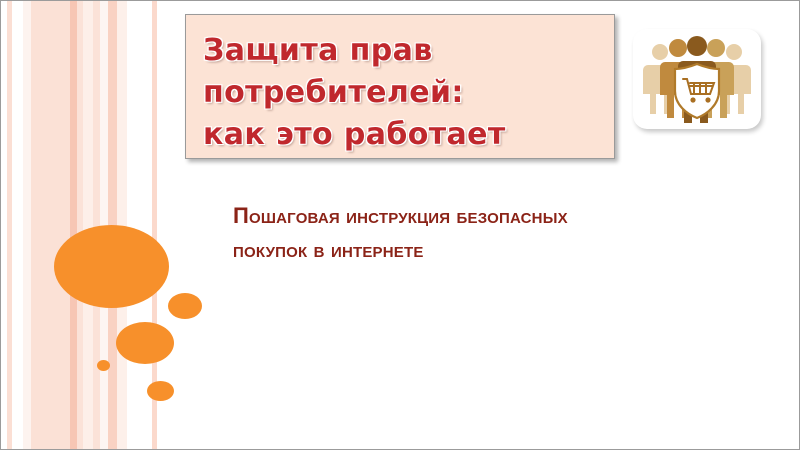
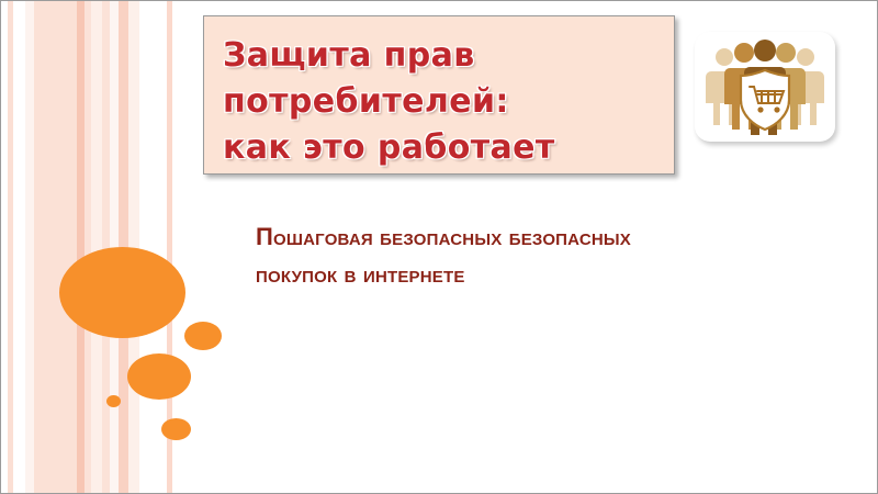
  Защита прав
  потребителей:
  как это работает
- Пошаговая инструкция безопасных покупок в интернете
+ Пошаговая безопасных безопасных покупок в интернете
